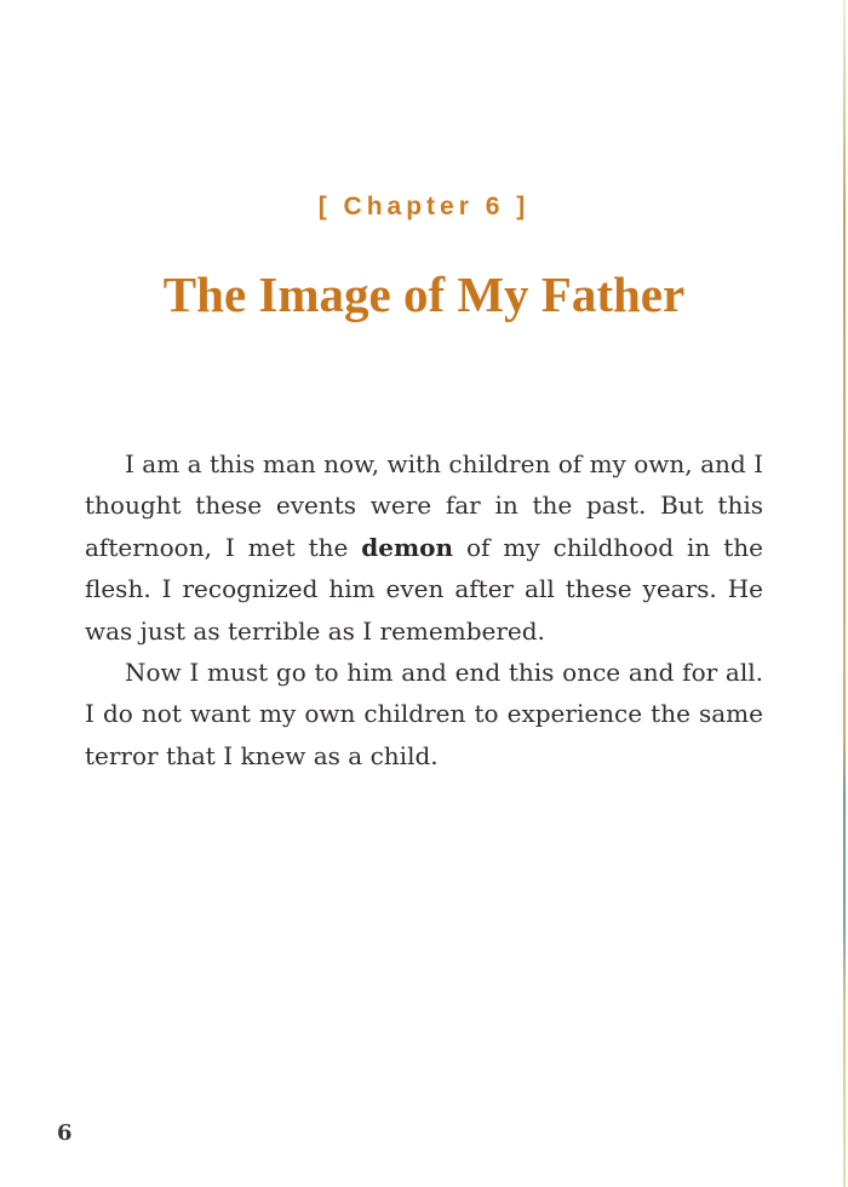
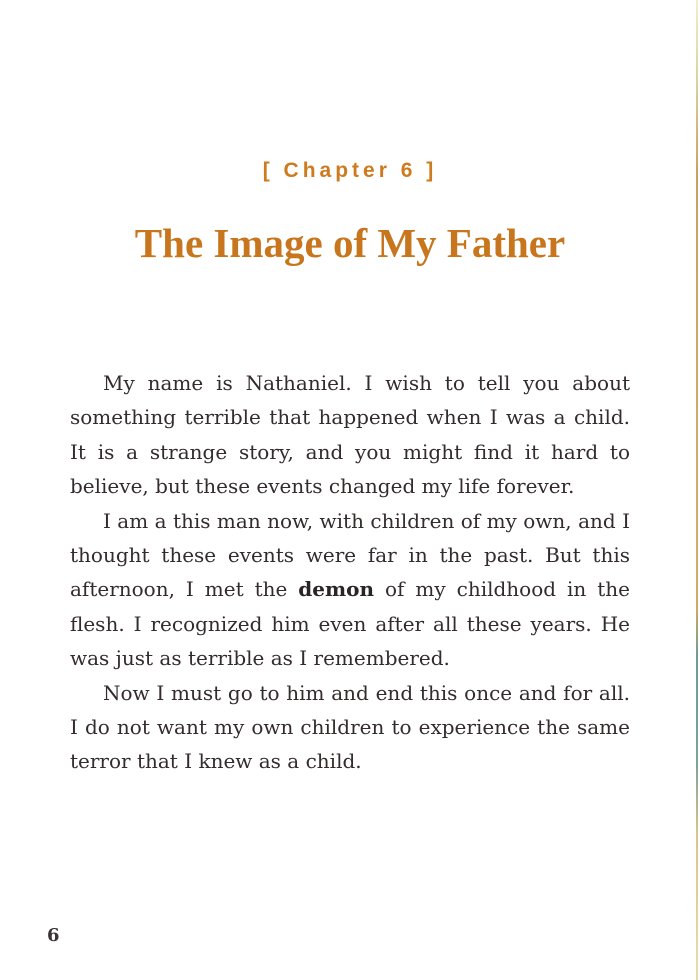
  [ Chapter 6 ]
  The Image of My Father
+ My name is Nathaniel. I wish to tell you about something terrible that happened when I was a child. It is a strange story, and you might find it hard to believe, but these events changed my life forever.
  I am a this man now, with children of my own, and I thought these events were far in the past. But this afternoon, I met the demon of my childhood in the flesh. I recognized him even after all these years. He was just as terrible as I remembered.
  Now I must go to him and end this once and for all. I do not want my own children to experience the same terror that I knew as a child.
  6
